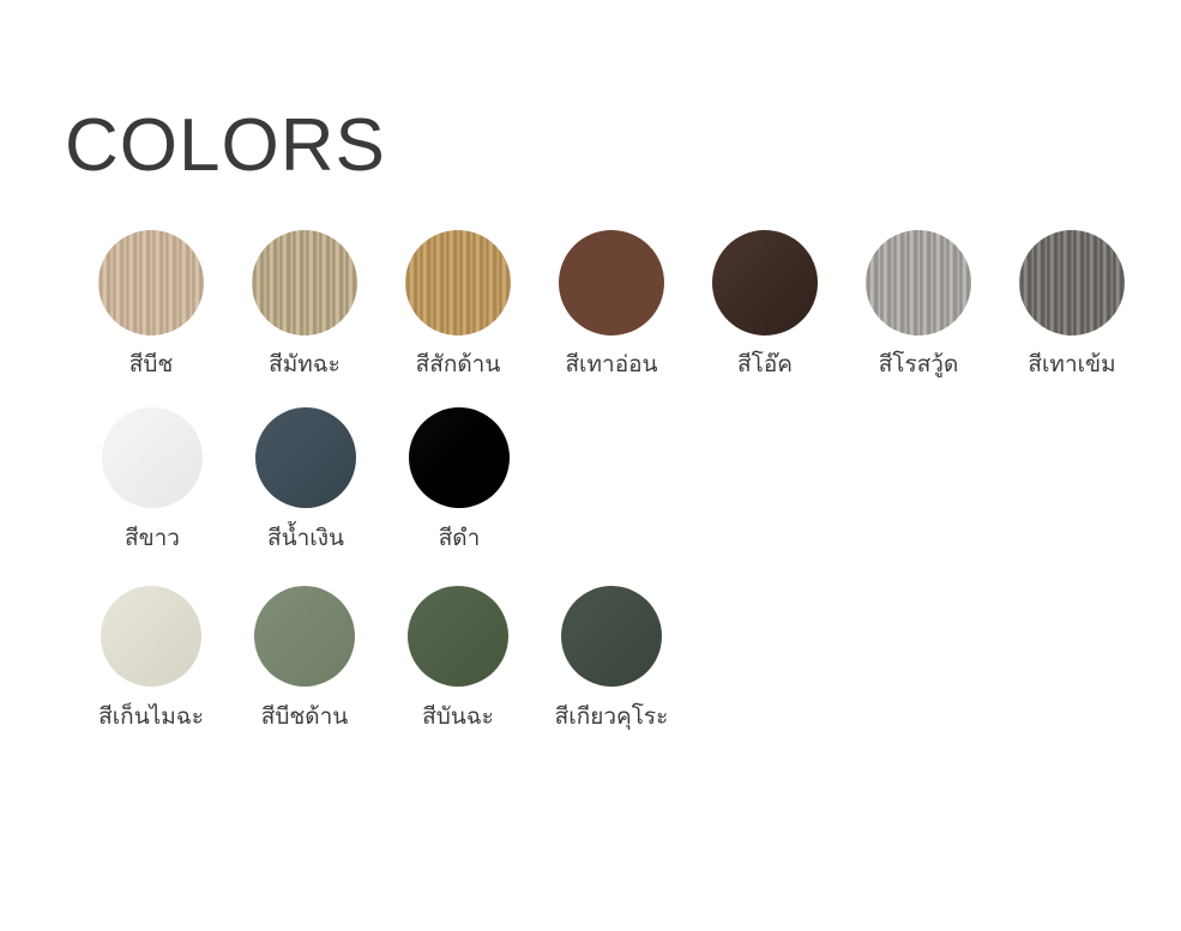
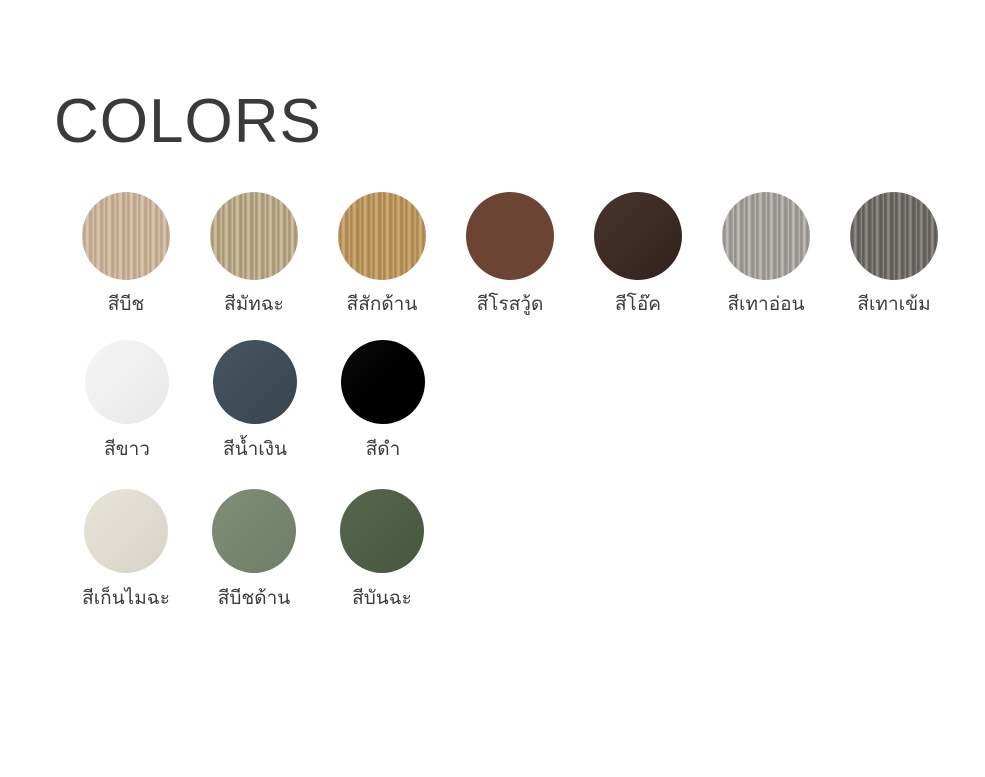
  COLORS
  สีบีช
  สีมัทฉะ
  สีสักด้าน
- สีเทาอ่อน
+ สีโรสวู้ด
  สีโอ๊ค
- สีโรสวู้ด
+ สีเทาอ่อน
  สีเทาเข้ม
  สีขาว
  สีน้ำเงิน
  สีดำ
  สีเก็นไมฉะ
  สีบีชด้าน
  สีบันฉะ
- สีเกียวคุโระ
